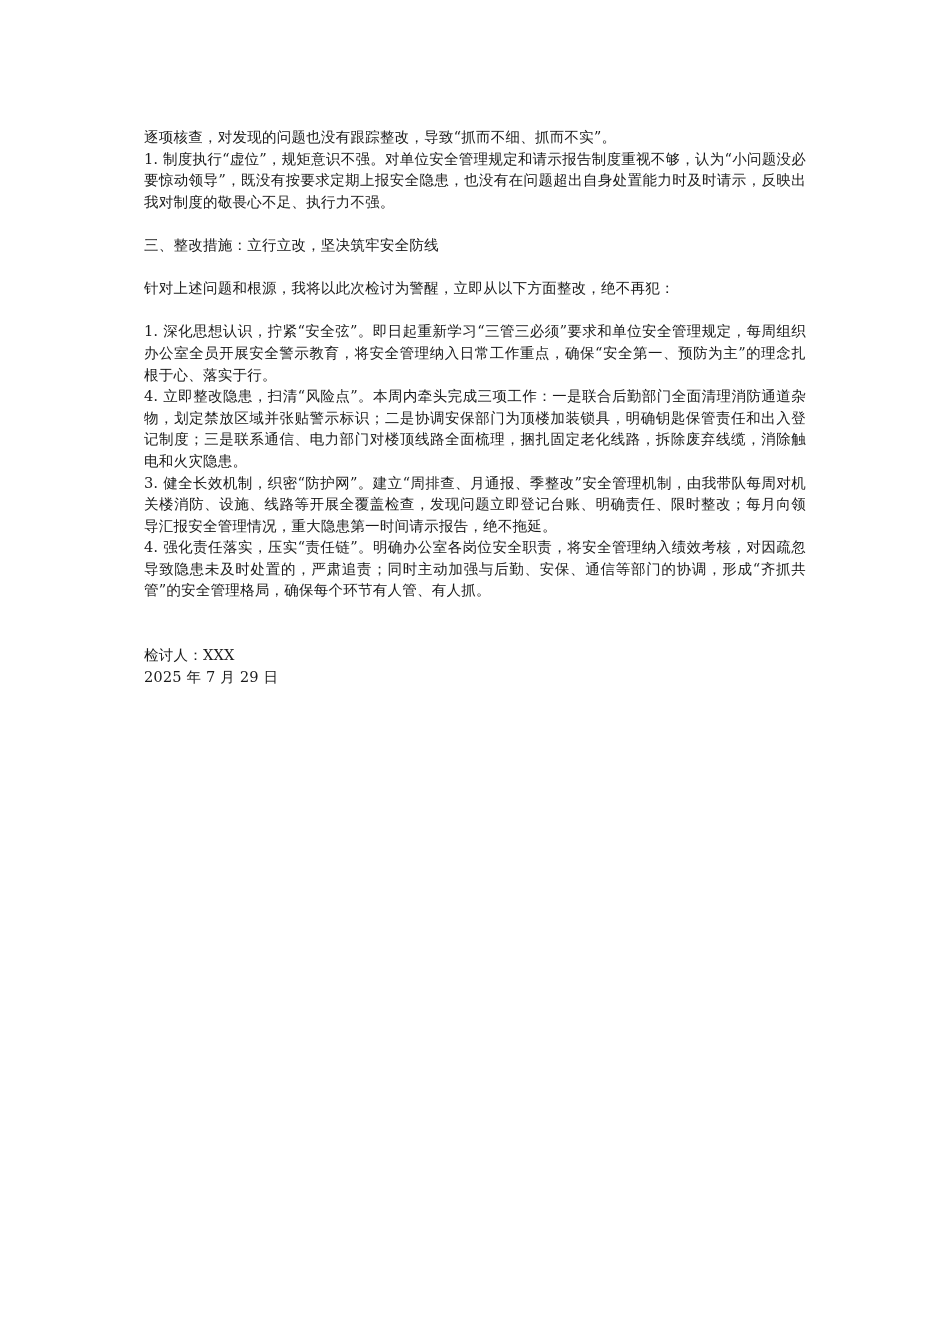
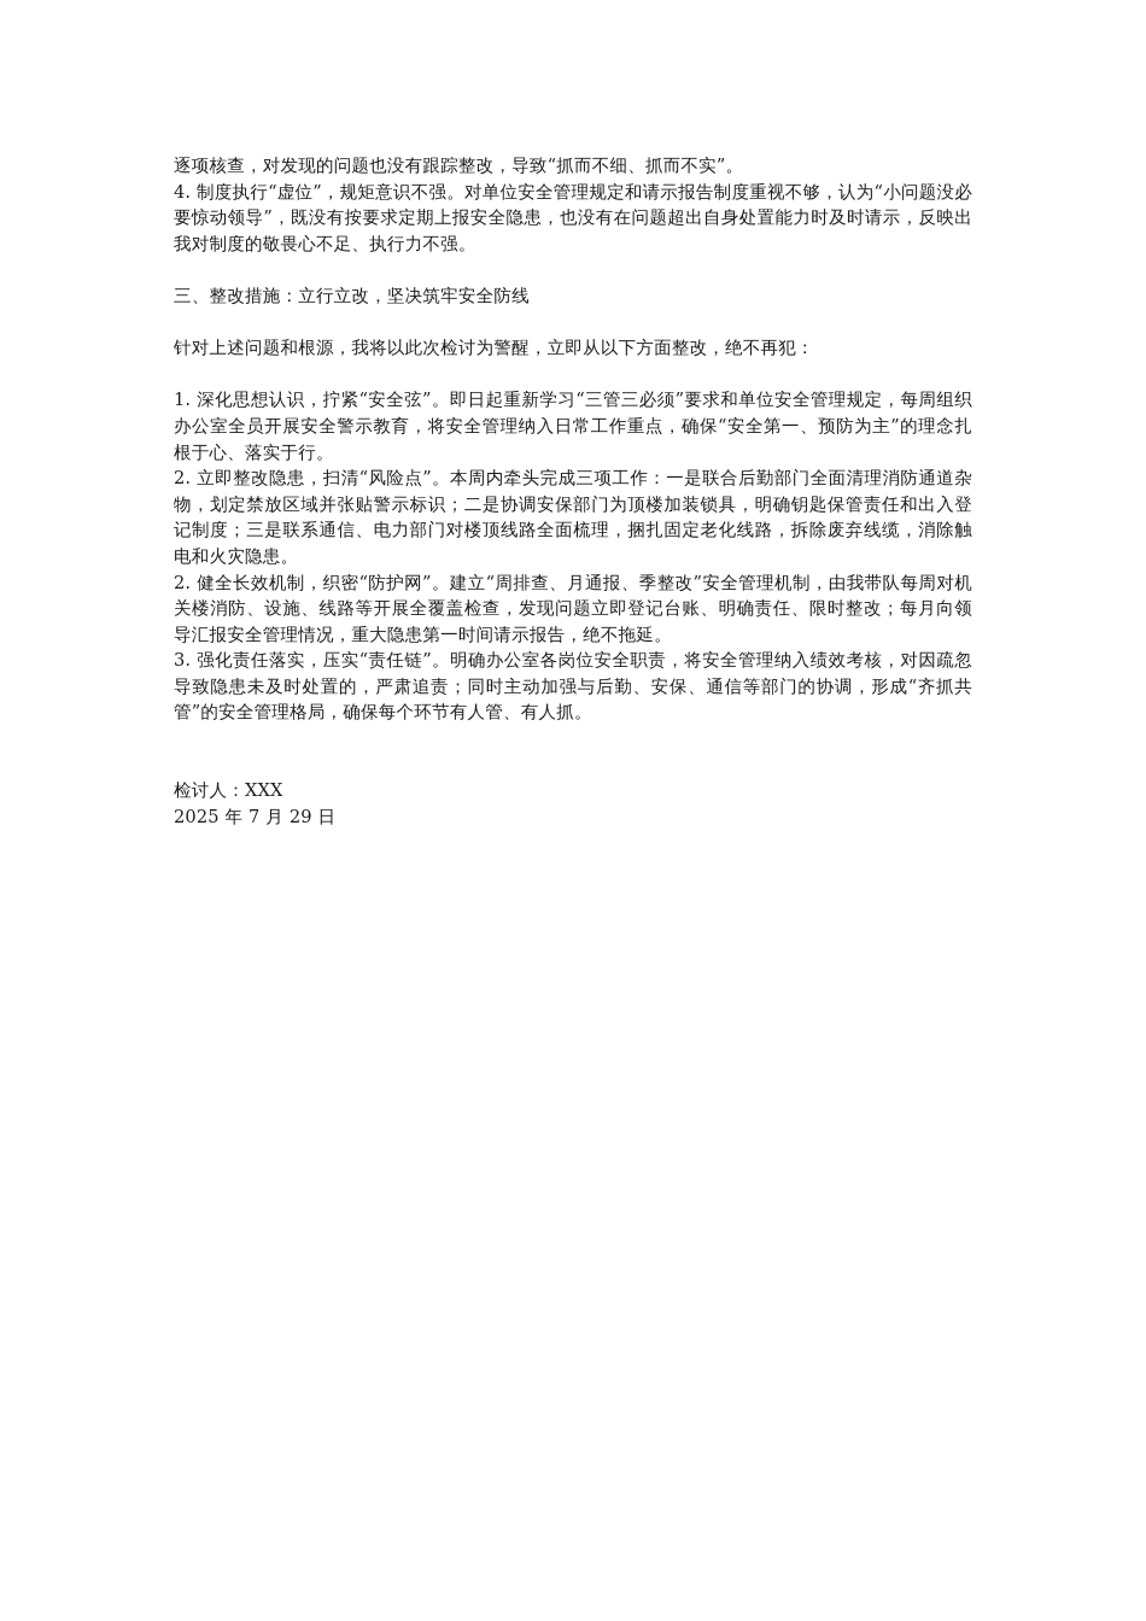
  逐项核查，对发现的问题也没有跟踪整改，导致“抓而不细、抓而不实”。
- 1. 制度执行“虚位”，规矩意识不强。对单位安全管理规定和请示报告制度重视不够，认为“小问题没必要惊动领导”，既没有按要求定期上报安全隐患，也没有在问题超出自身处置能力时及时请示，反映出我对制度的敬畏心不足、执行力不强。
+ 4. 制度执行“虚位”，规矩意识不强。对单位安全管理规定和请示报告制度重视不够，认为“小问题没必要惊动领导”，既没有按要求定期上报安全隐患，也没有在问题超出自身处置能力时及时请示，反映出我对制度的敬畏心不足、执行力不强。
  三、整改措施：立行立改，坚决筑牢安全防线
  针对上述问题和根源，我将以此次检讨为警醒，立即从以下方面整改，绝不再犯：
  1. 深化思想认识，拧紧“安全弦”。即日起重新学习“三管三必须”要求和单位安全管理规定，每周组织办公室全员开展安全警示教育，将安全管理纳入日常工作重点，确保“安全第一、预防为主”的理念扎根于心、落实于行。
- 4. 立即整改隐患，扫清“风险点”。本周内牵头完成三项工作：一是联合后勤部门全面清理消防通道杂物，划定禁放区域并张贴警示标识；二是协调安保部门为顶楼加装锁具，明确钥匙保管责任和出入登记制度；三是联系通信、电力部门对楼顶线路全面梳理，捆扎固定老化线路，拆除废弃线缆，消除触电和火灾隐患。
+ 2. 立即整改隐患，扫清“风险点”。本周内牵头完成三项工作：一是联合后勤部门全面清理消防通道杂物，划定禁放区域并张贴警示标识；二是协调安保部门为顶楼加装锁具，明确钥匙保管责任和出入登记制度；三是联系通信、电力部门对楼顶线路全面梳理，捆扎固定老化线路，拆除废弃线缆，消除触电和火灾隐患。
- 3. 健全长效机制，织密“防护网”。建立“周排查、月通报、季整改”安全管理机制，由我带队每周对机关楼消防、设施、线路等开展全覆盖检查，发现问题立即登记台账、明确责任、限时整改；每月向领导汇报安全管理情况，重大隐患第一时间请示报告，绝不拖延。
+ 2. 健全长效机制，织密“防护网”。建立“周排查、月通报、季整改”安全管理机制，由我带队每周对机关楼消防、设施、线路等开展全覆盖检查，发现问题立即登记台账、明确责任、限时整改；每月向领导汇报安全管理情况，重大隐患第一时间请示报告，绝不拖延。
- 4. 强化责任落实，压实“责任链”。明确办公室各岗位安全职责，将安全管理纳入绩效考核，对因疏忽导致隐患未及时处置的，严肃追责；同时主动加强与后勤、安保、通信等部门的协调，形成“齐抓共管”的安全管理格局，确保每个环节有人管、有人抓。
+ 3. 强化责任落实，压实“责任链”。明确办公室各岗位安全职责，将安全管理纳入绩效考核，对因疏忽导致隐患未及时处置的，严肃追责；同时主动加强与后勤、安保、通信等部门的协调，形成“齐抓共管”的安全管理格局，确保每个环节有人管、有人抓。
  检讨人：XXX
  2025 年 7 月 29 日
